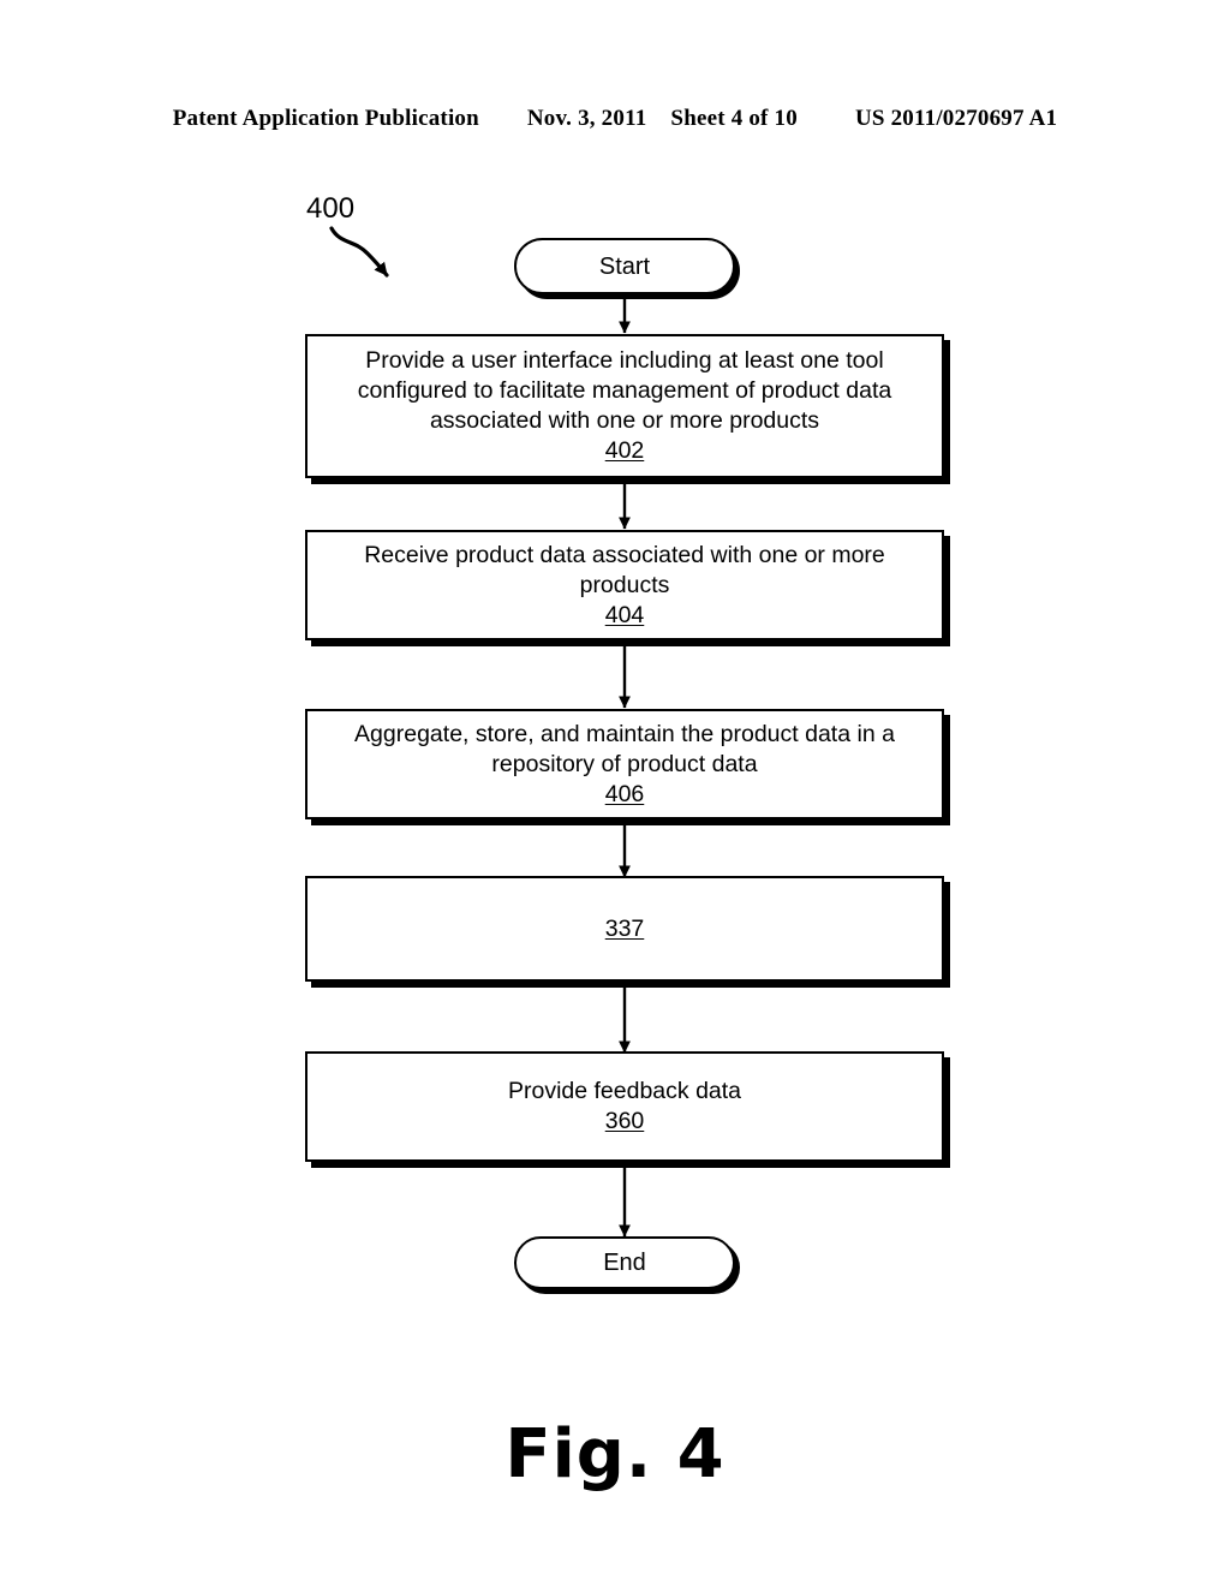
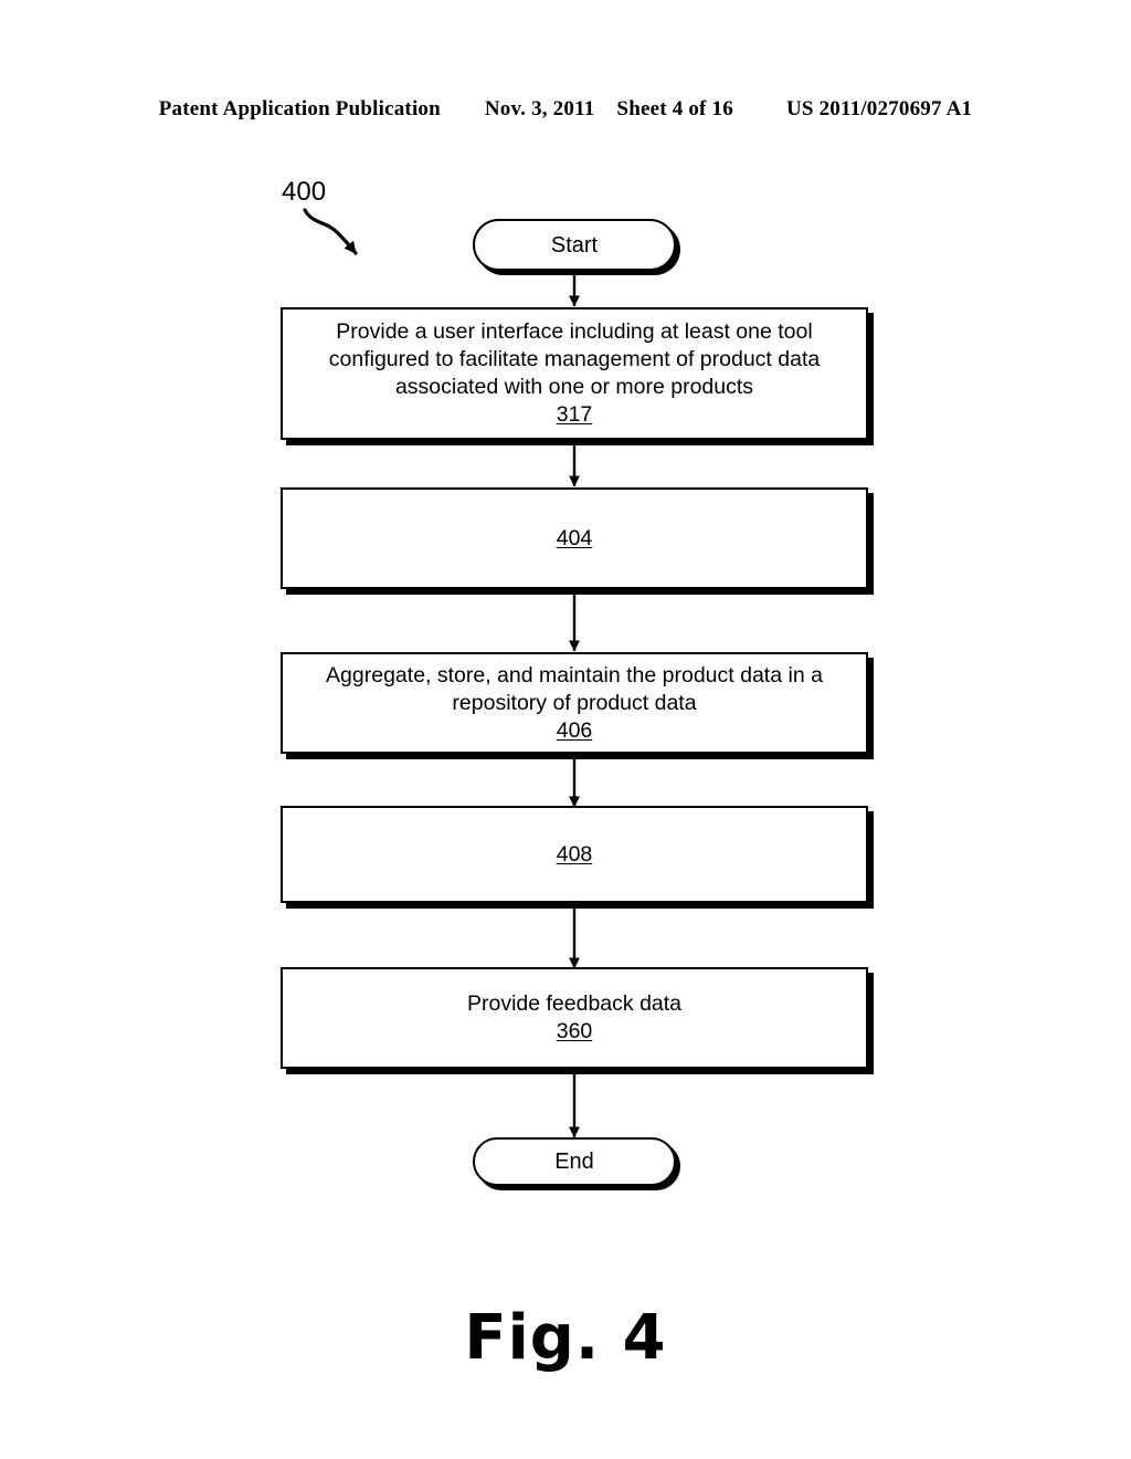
  Patent Application Publication
  Nov. 3, 2011
- Sheet 4 of 10
+ Sheet 4 of 16
  US 2011/0270697 A1
  400
  Start
  Provide a user interface including at least one tool
  configured to facilitate management of product data
  associated with one or more products
- 402
+ 317
- Receive product data associated with one or more
- products
  404
  Aggregate, store, and maintain the product data in a
  repository of product data
  406
- 337
+ 408
  Provide feedback data
  360
  End
  Fig. 4
